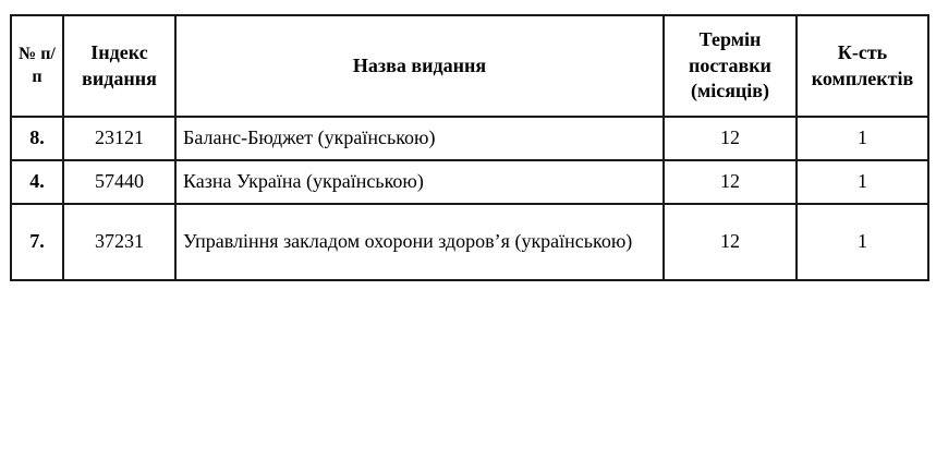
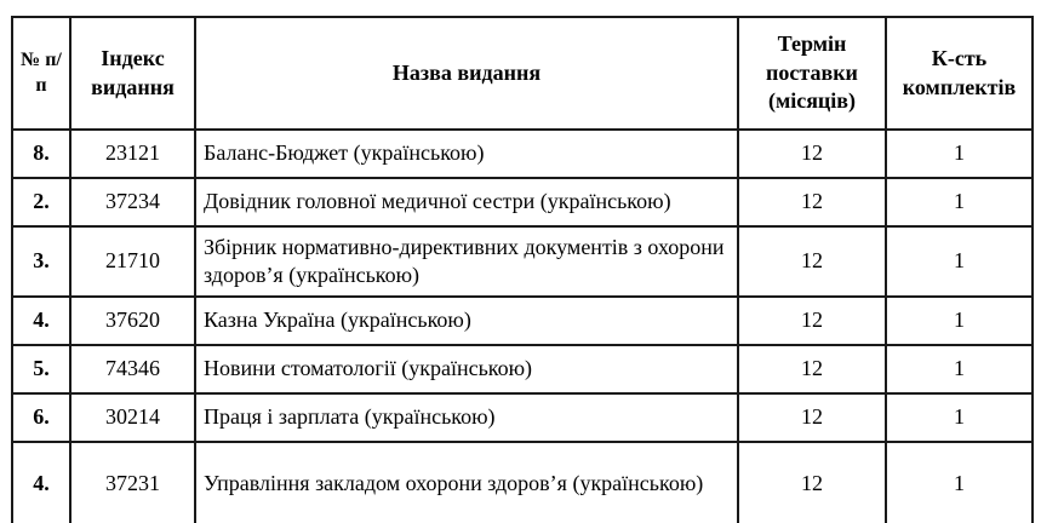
  № п/п	Індекс видання	Назва видання	Термін поставки (місяців)	К-сть комплектів
  8.	23121	Баланс-Бюджет (українською)	12	1
+ 2.	37234	Довідник головної медичної сестри (українською)	12	1
+ 3.	21710	Збірник нормативно-директивних документів з охорони здоров’я (українською)	12	1
- 4.	57440	Казна Україна (українською)	12	1
+ 4.	37620	Казна Україна (українською)	12	1
+ 5.	74346	Новини стоматології (українською)	12	1
+ 6.	30214	Праця і зарплата (українською)	12	1
- 7.	37231	Управління закладом охорони здоров’я (українською)	12	1
+ 4.	37231	Управління закладом охорони здоров’я (українською)	12	1
